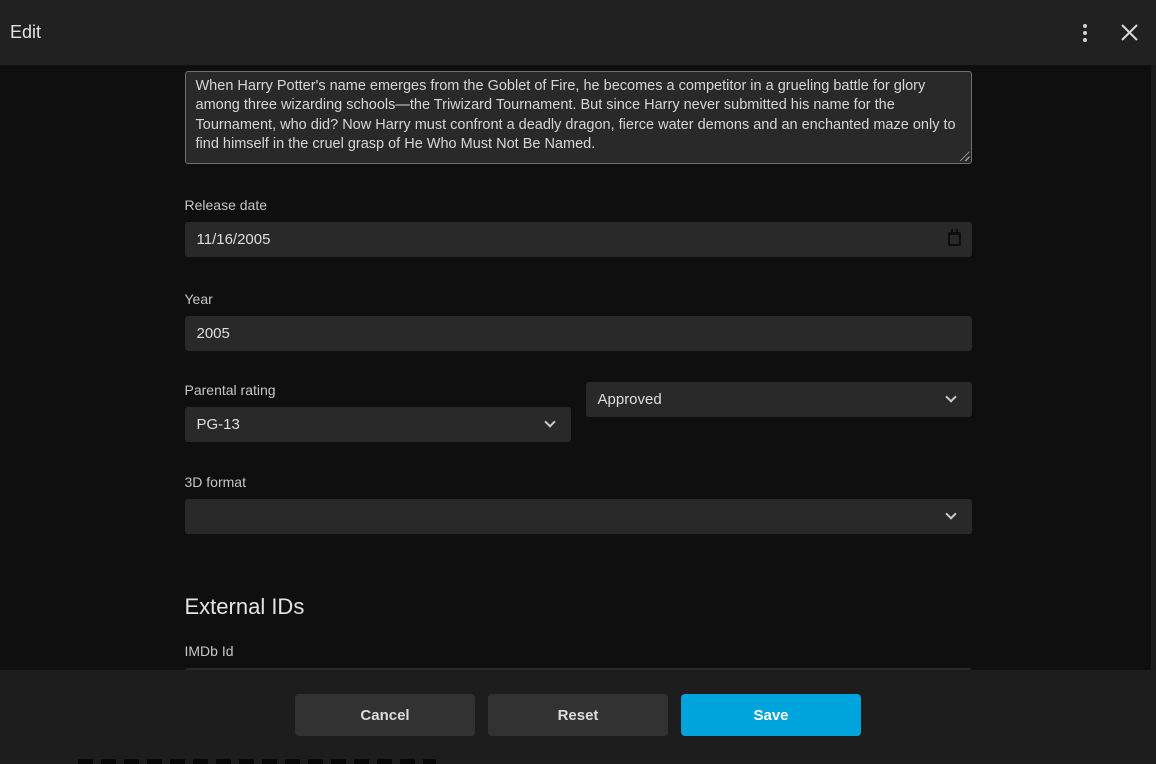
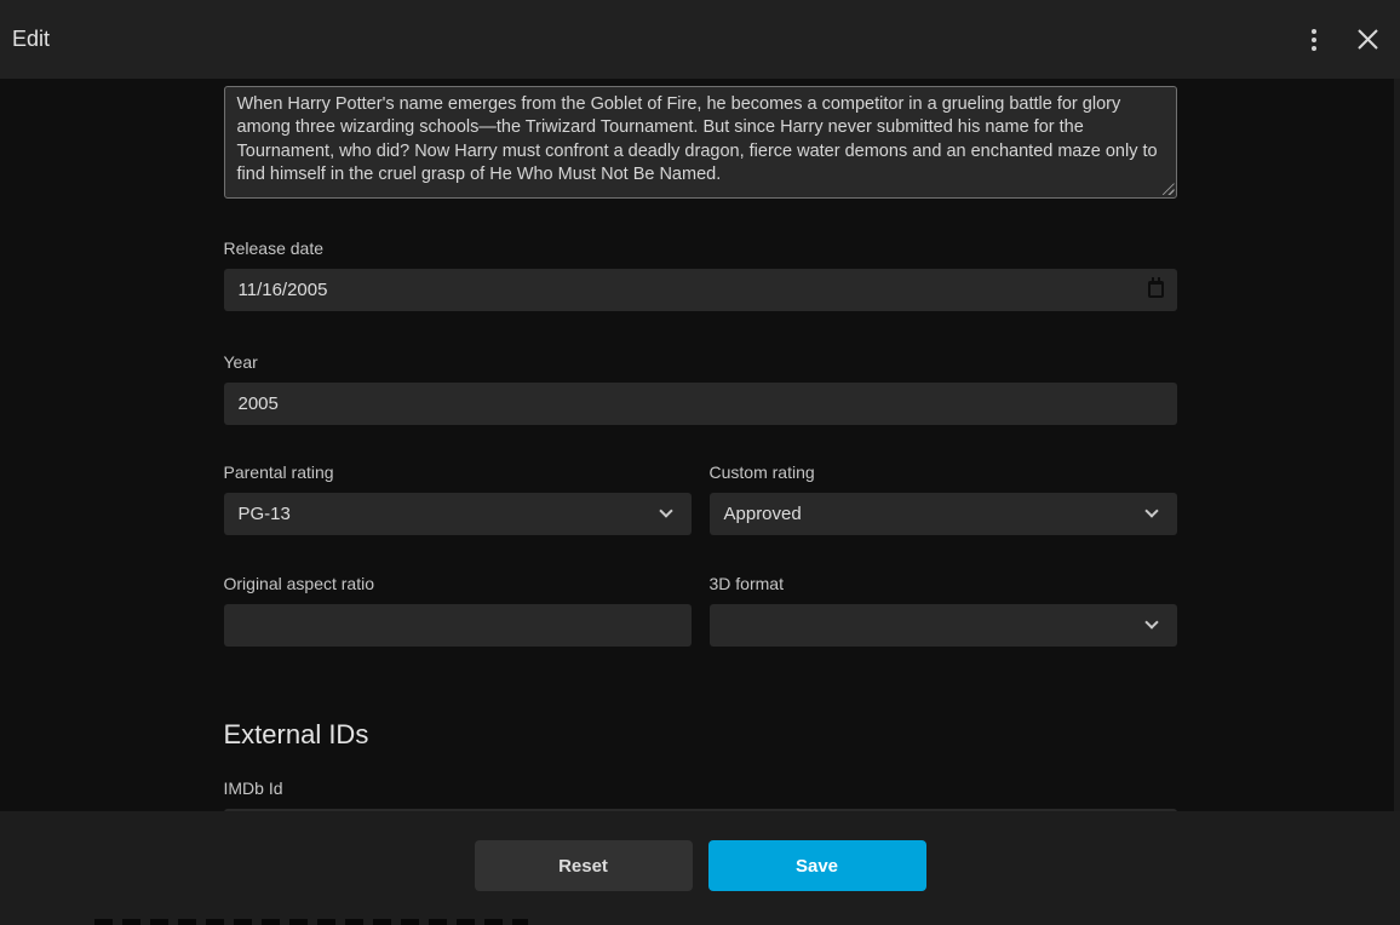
  Edit
  Release date
  11/16/2005
  Year
  2005
  Parental rating
  PG-13
+ Custom rating
  Approved
+ Original aspect ratio
  3D format
  External IDs
  IMDb Id
- Cancel
  Reset
  Save
